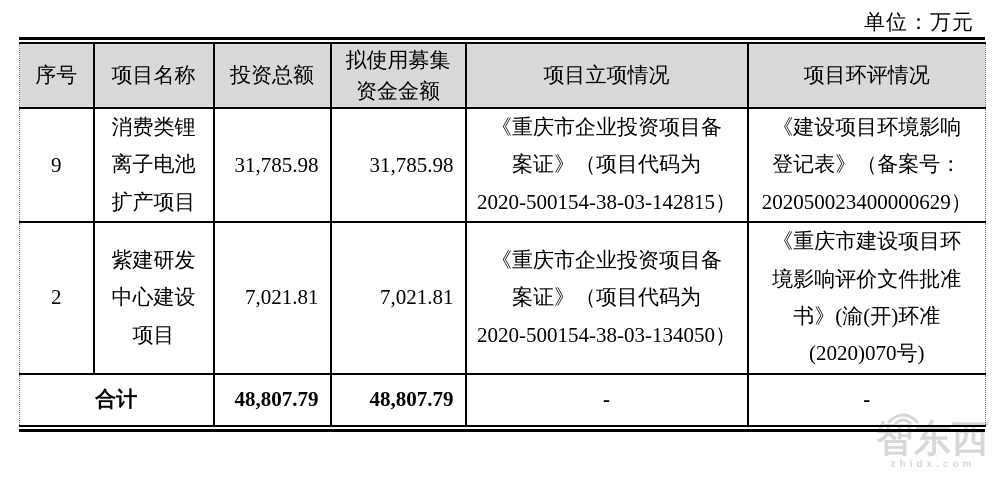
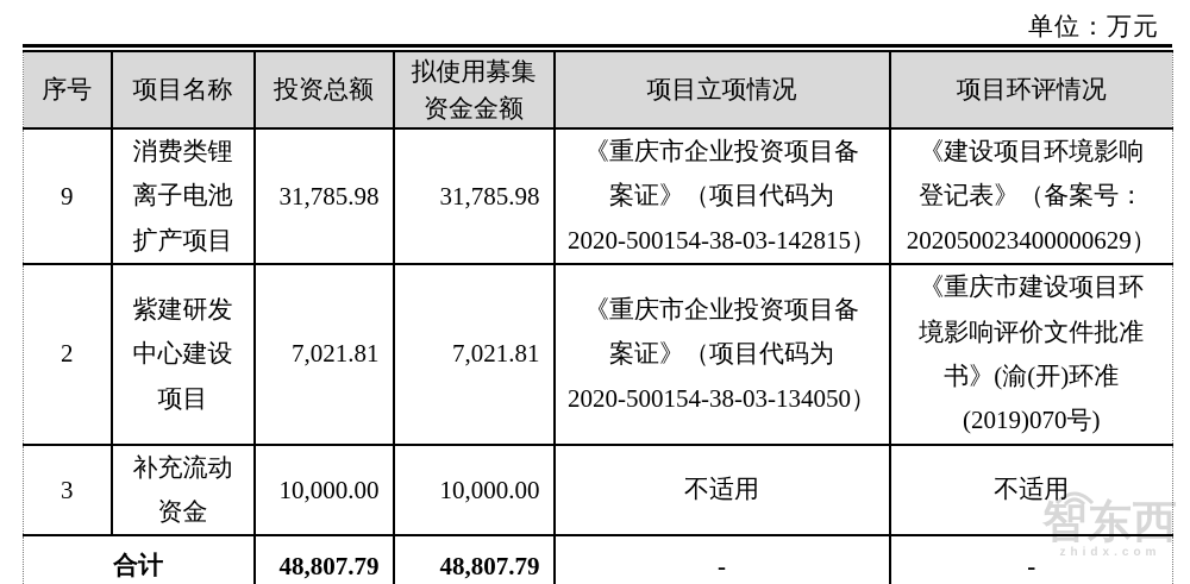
  单位：万元
  序号	项目名称	投资总额	拟使用募集 资金金额	项目立项情况	项目环评情况
  9	消费类锂 离子电池 扩产项目	31,785.98	31,785.98	《重庆市企业投资项目备 案证》（项目代码为 2020-500154-38-03-142815）	《建设项目环境影响 登记表》（备案号： 202050023400000629）
- 2	紫建研发 中心建设 项目	7,021.81	7,021.81	《重庆市企业投资项目备 案证》（项目代码为 2020-500154-38-03-134050）	《重庆市建设项目环 境影响评价文件批准 书》(渝(开)环准 (2020)070号)
+ 2	紫建研发 中心建设 项目	7,021.81	7,021.81	《重庆市企业投资项目备 案证》（项目代码为 2020-500154-38-03-134050）	《重庆市建设项目环 境影响评价文件批准 书》(渝(开)环准 (2019)070号)
+ 3	补充流动 资金	10,000.00	10,000.00	不适用	不适用
  合计	48,807.79	48,807.79	-	-
  智东西
  zhidx.com
